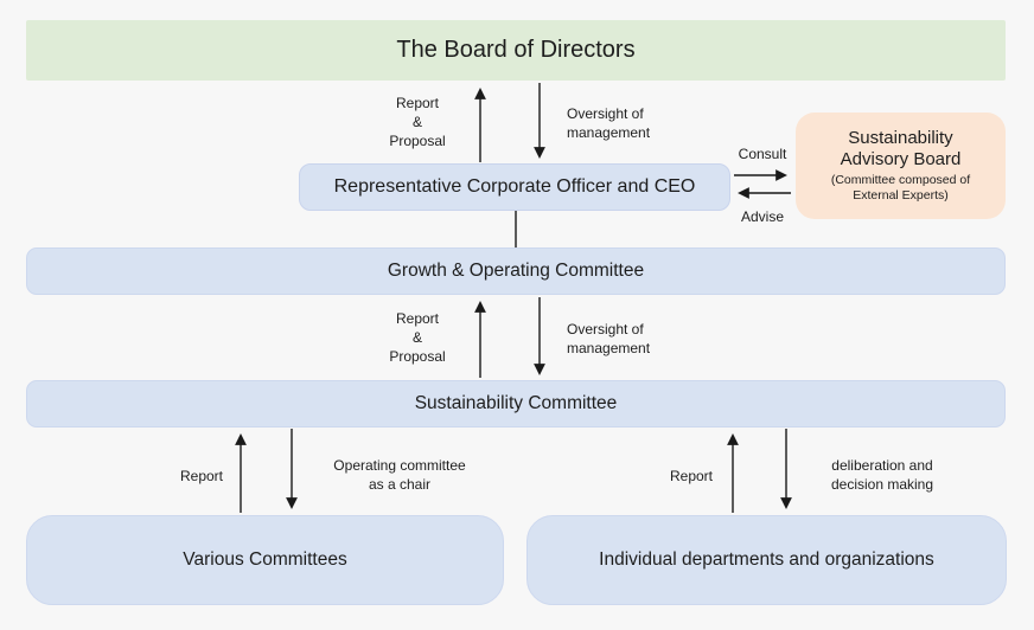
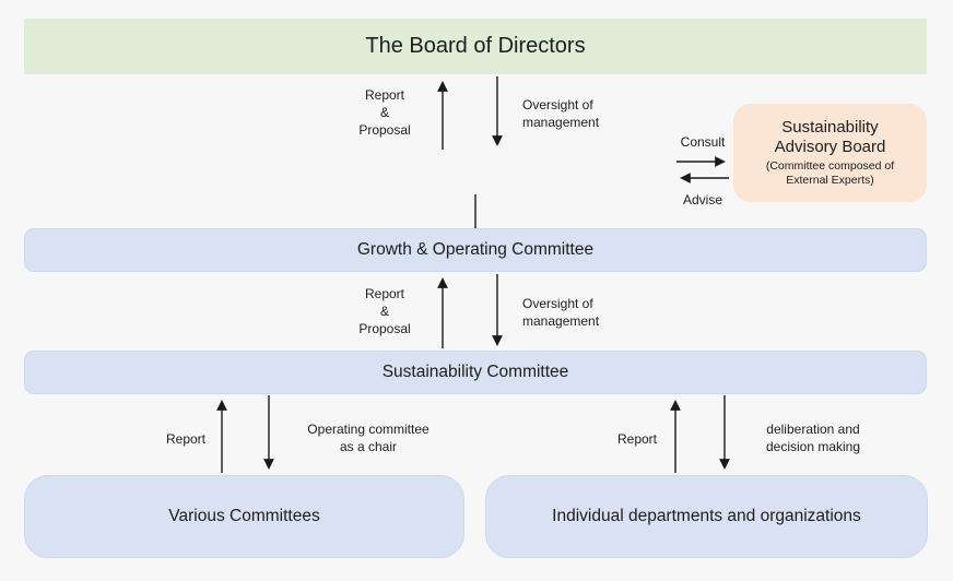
  The Board of Directors
- Representative Corporate Officer and CEO
  Sustainability
  Advisory Board
  (Committee composed of
  External Experts)
  Growth & Operating Committee
  Sustainability Committee
  Various Committees
  Individual departments and organizations
  Report
  &
  Proposal
  Oversight of
  management
  Consult
  Advise
  Report
  &
  Proposal
  Oversight of
  management
  Report
  Operating committee
  as a chair
  Report
  deliberation and
  decision making
